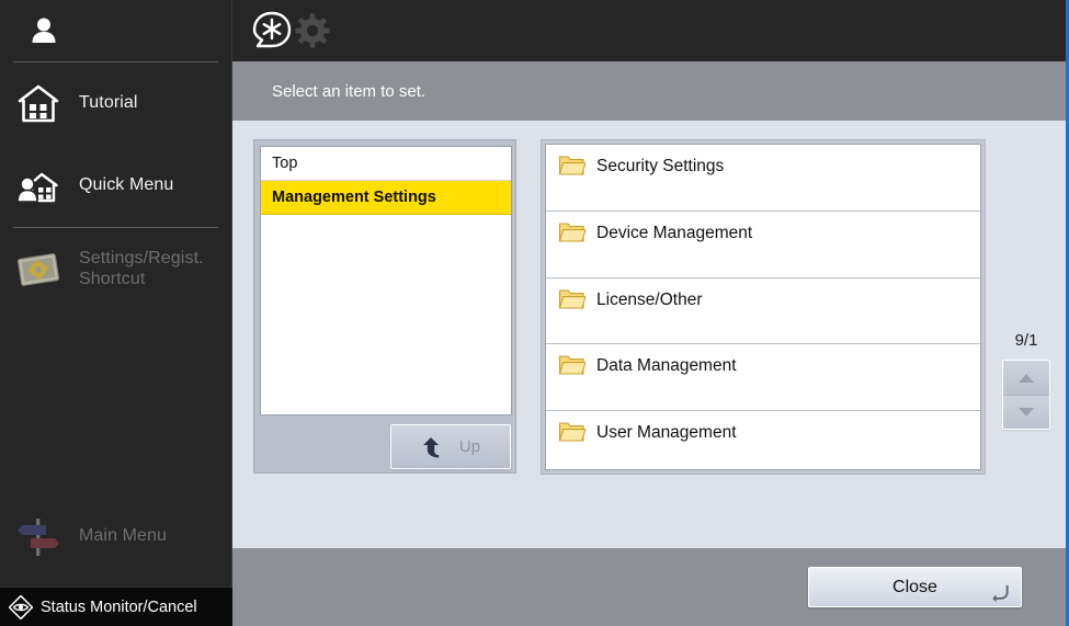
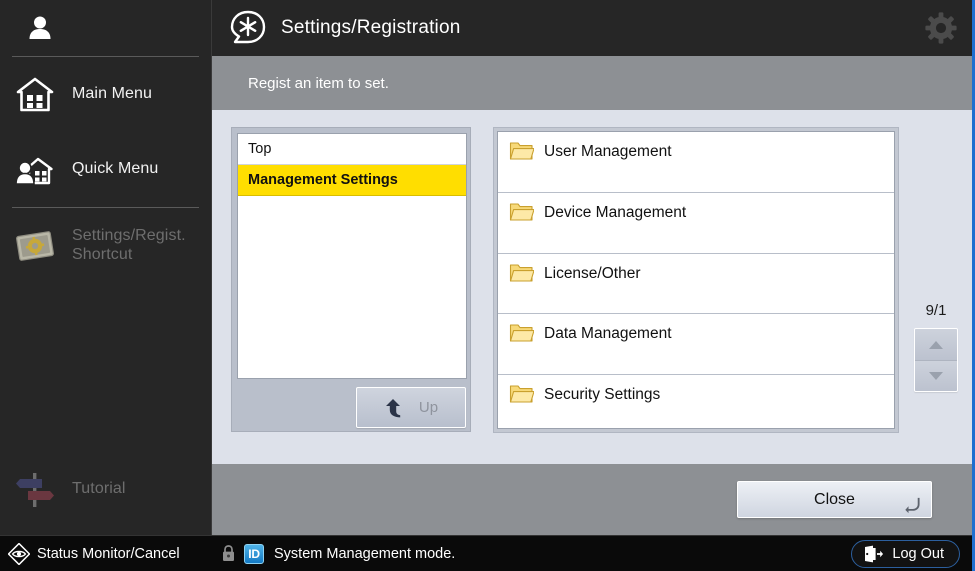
- Tutorial
+ Main Menu
  Quick Menu
  Settings/Regist.
  Shortcut
- Main Menu
+ Tutorial
  Status Monitor/Cancel
+ Settings/Registration
- Select an item to set.
+ Regist an item to set.
  Top
  Management Settings
  Up
- Security Settings
+ User Management
  Device Management
  License/Other
  Data Management
- User Management
+ Security Settings
  9/1
  Close
+ ID
+ System Management mode.
+ Log Out
